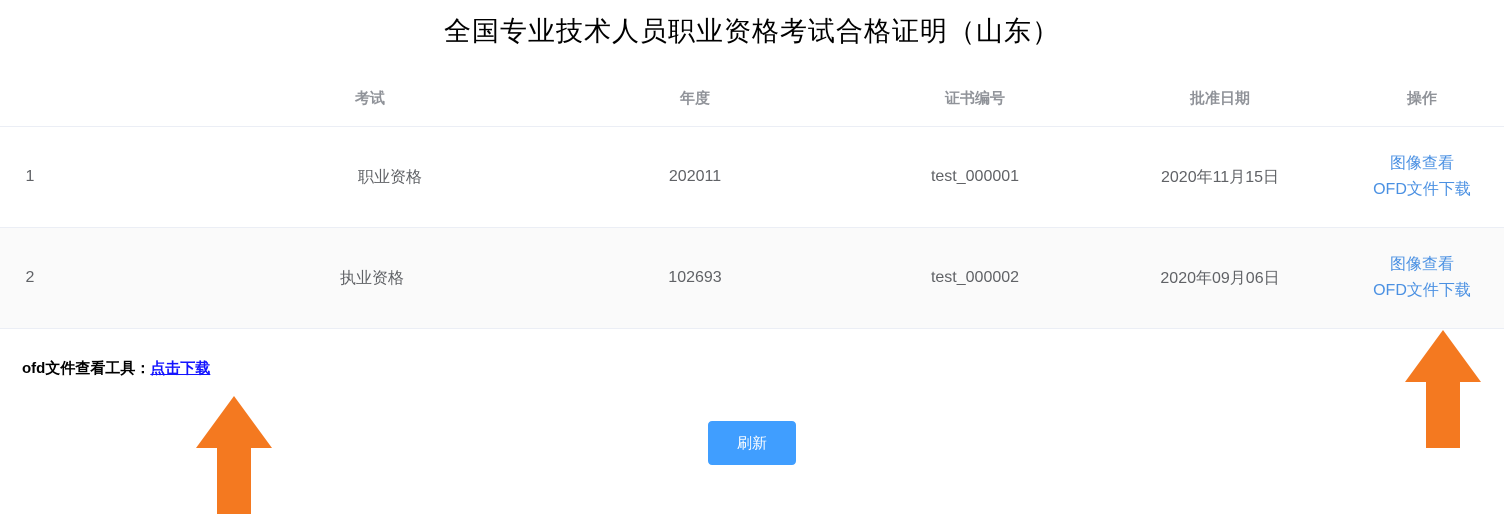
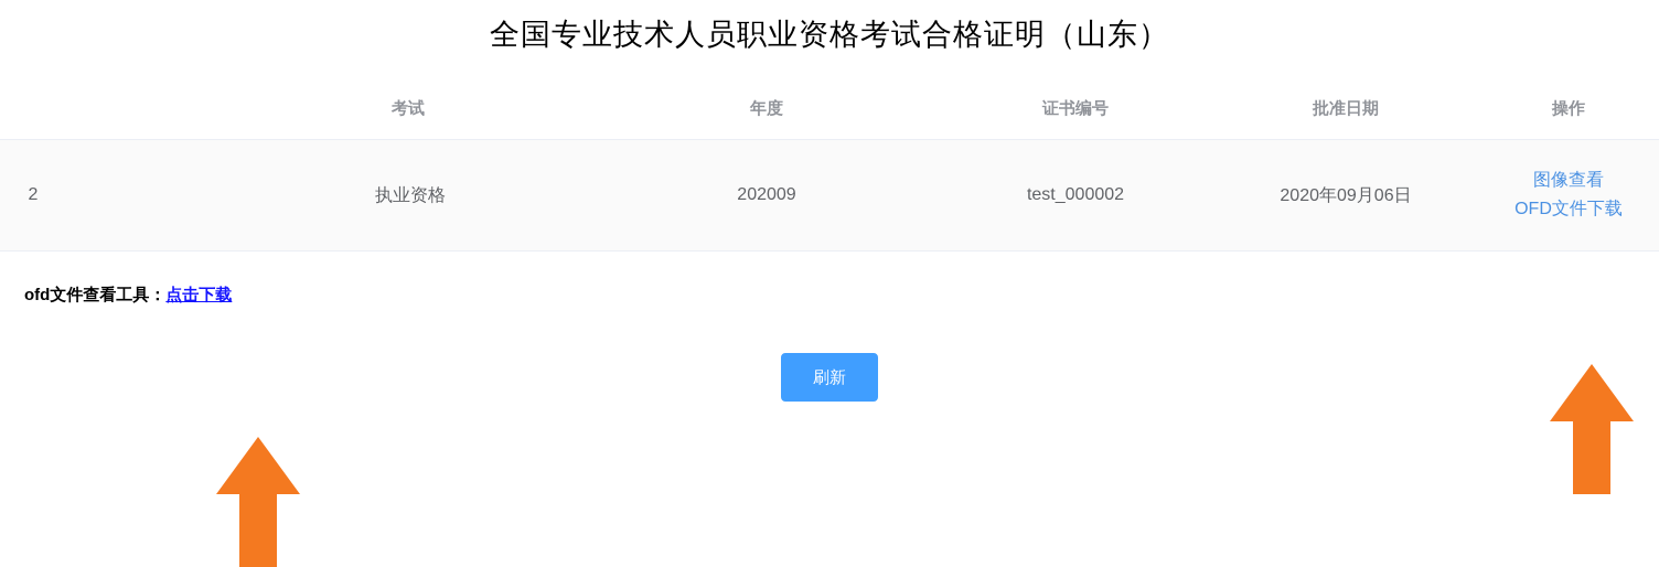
  全国专业技术人员职业资格考试合格证明（山东）
  		考试	年度	证书编号	批准日期	操作
- 1		职业资格	202011	test_000001	2020年11月15日	图像查看 OFD文件下载
- 2		执业资格	102693	test_000002	2020年09月06日	图像查看 OFD文件下载
+ 2		执业资格	202009	test_000002	2020年09月06日	图像查看 OFD文件下载
  ofd文件查看工具：点击下载
  刷新
